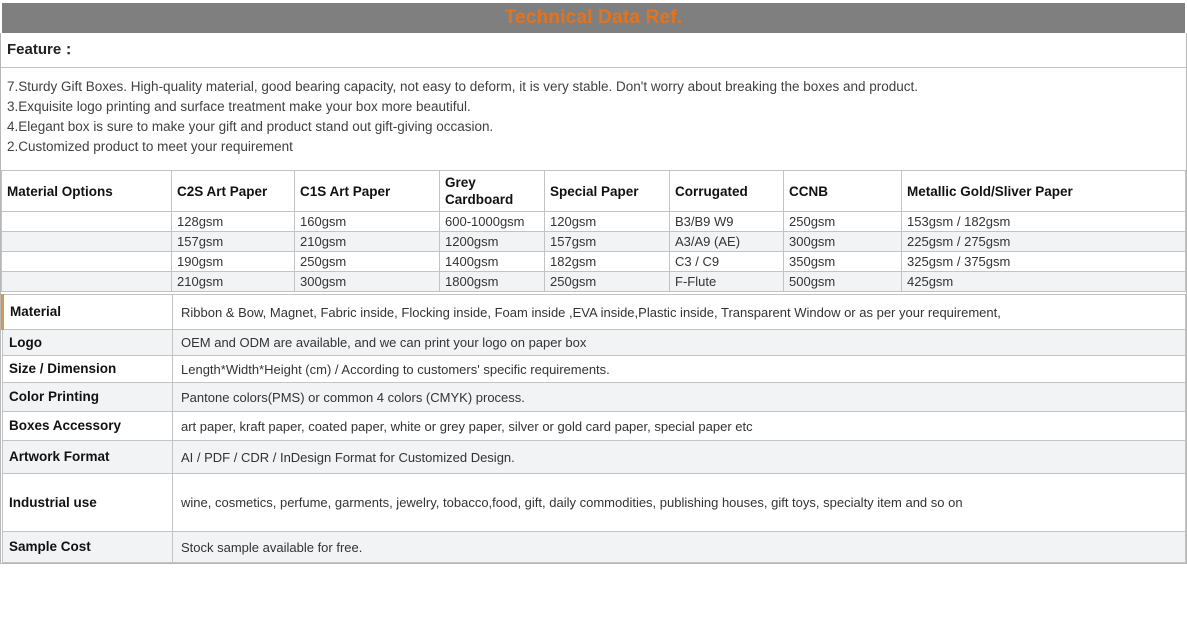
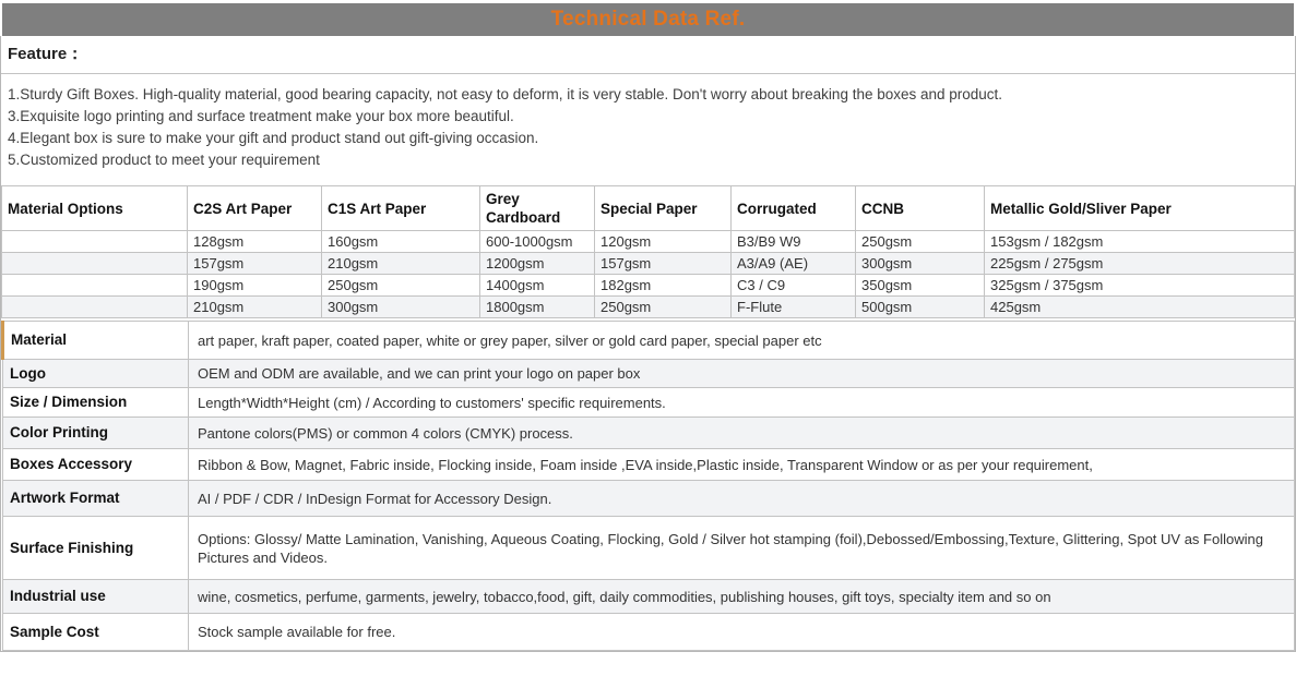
  Technical Data Ref.
  Feature：
- 7.Sturdy Gift Boxes. High-quality material, good bearing capacity, not easy to deform, it is very stable. Don't worry about breaking the boxes and product.
+ 1.Sturdy Gift Boxes. High-quality material, good bearing capacity, not easy to deform, it is very stable. Don't worry about breaking the boxes and product.
  3.Exquisite logo printing and surface treatment make your box more beautiful.
  4.Elegant box is sure to make your gift and product stand out gift-giving occasion.
- 2.Customized product to meet your requirement
+ 5.Customized product to meet your requirement
  Material Options	C2S Art Paper	C1S Art Paper	Grey Cardboard	Special Paper	Corrugated	CCNB	Metallic Gold/Sliver Paper
  	128gsm	160gsm	600-1000gsm	120gsm	B3/B9 W9	250gsm	153gsm / 182gsm
  	157gsm	210gsm	1200gsm	157gsm	A3/A9 (AE)	300gsm	225gsm / 275gsm
  	190gsm	250gsm	1400gsm	182gsm	C3 / C9	350gsm	325gsm / 375gsm
  	210gsm	300gsm	1800gsm	250gsm	F-Flute	500gsm	425gsm
- Material	Ribbon & Bow, Magnet, Fabric inside, Flocking inside, Foam inside ,EVA inside,Plastic inside, Transparent Window or as per your requirement,
+ Material	art paper, kraft paper, coated paper, white or grey paper, silver or gold card paper, special paper etc
  Logo	OEM and ODM are available, and we can print your logo on paper box
  Size / Dimension	Length*Width*Height (cm) / According to customers' specific requirements.
  Color Printing	Pantone colors(PMS) or common 4 colors (CMYK) process.
- Boxes Accessory	art paper, kraft paper, coated paper, white or grey paper, silver or gold card paper, special paper etc
+ Boxes Accessory	Ribbon & Bow, Magnet, Fabric inside, Flocking inside, Foam inside ,EVA inside,Plastic inside, Transparent Window or as per your requirement,
- Artwork Format	AI / PDF / CDR / InDesign Format for Customized Design.
+ Artwork Format	AI / PDF / CDR / InDesign Format for Accessory Design.
+ Surface Finishing	Options: Glossy/ Matte Lamination, Vanishing, Aqueous Coating, Flocking, Gold / Silver hot stamping (foil),Debossed/Embossing,Texture, Glittering, Spot UV as Following Pictures and Videos.
  Industrial use	wine, cosmetics, perfume, garments, jewelry, tobacco,food, gift, daily commodities, publishing houses, gift toys, specialty item and so on
  Sample Cost	Stock sample available for free.
